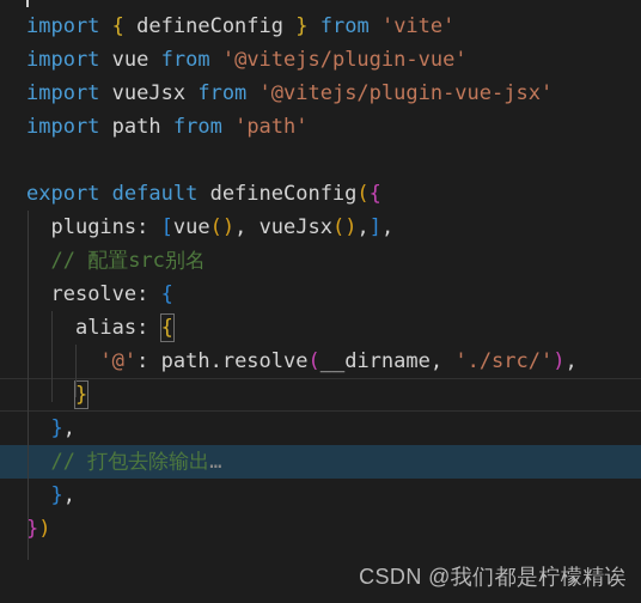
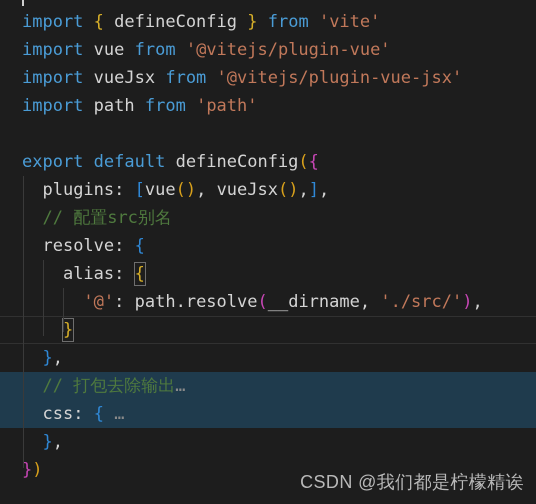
  import { defineConfig } from 'vite'
  import vue from '@vitejs/plugin-vue'
  import vueJsx from '@vitejs/plugin-vue-jsx'
  import path from 'path'
  export default defineConfig({
  plugins: [vue(), vueJsx(),],
  // 配置src别名
  resolve: {
  alias: {
  '@': path.resolve(__dirname, './src/'),
  }
  },
  // 打包去除输出…
+ css: { …
  },
  })
  CSDN @我们都是柠檬精诶
